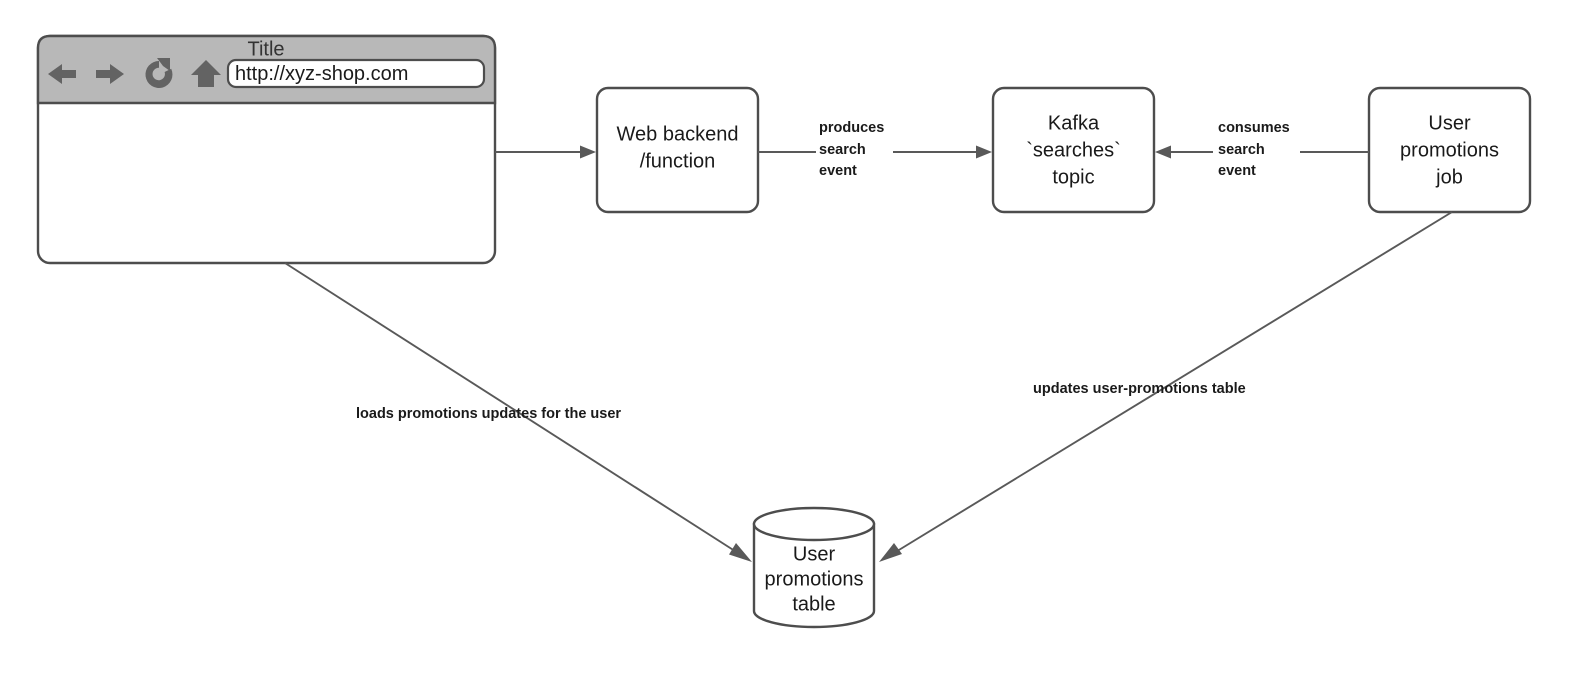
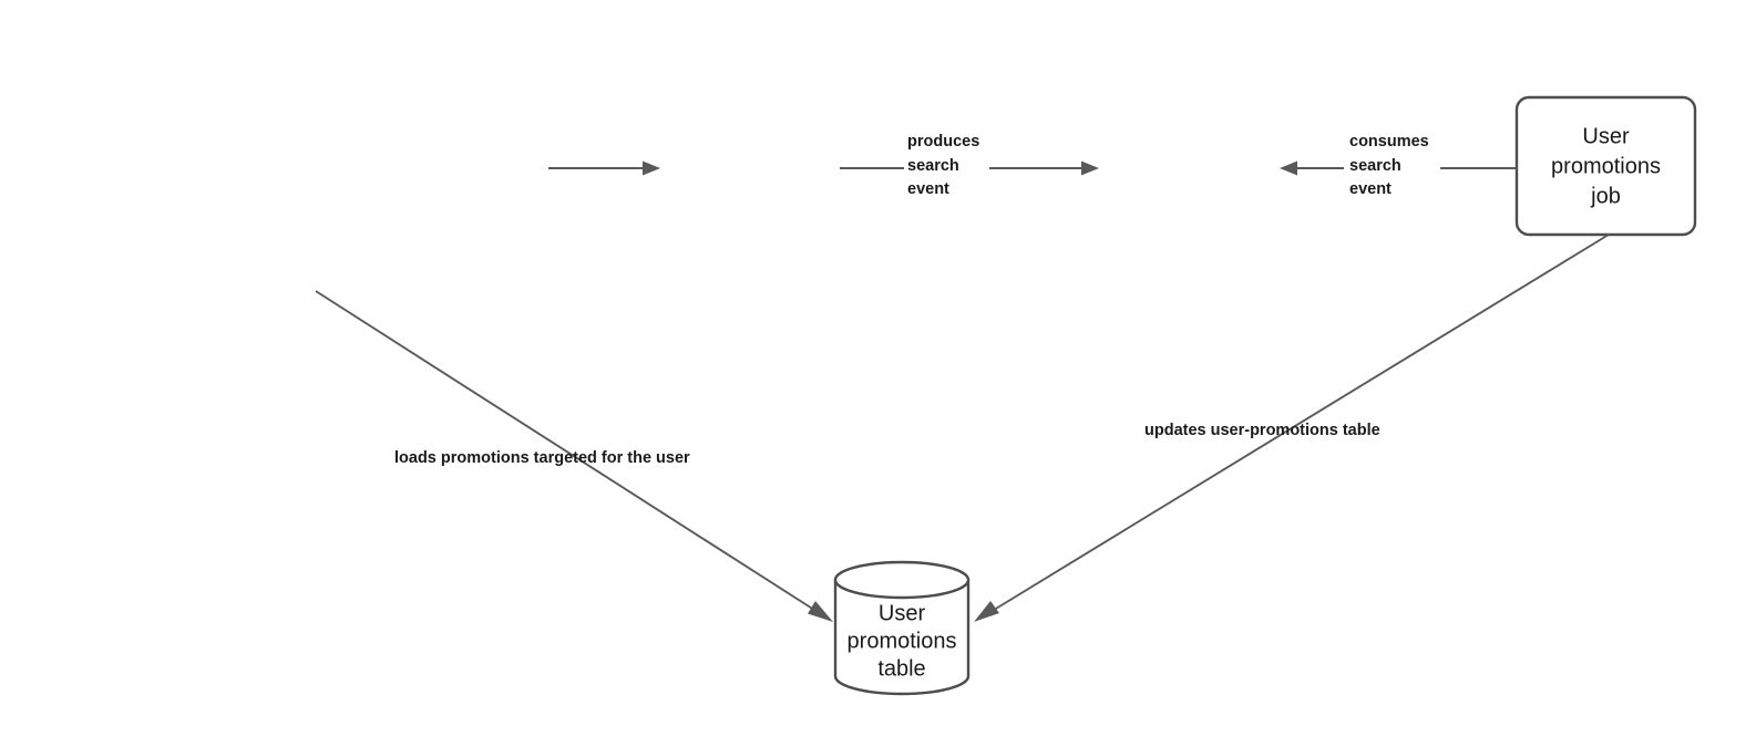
- Title
- http://xyz-shop.com
- Web backend
- /function
- Kafka
- `searches`
- topic
  User
  promotions
  job
  User
  promotions
  table
  produces
  search
  event
  consumes
  search
  event
- loads promotions updates for the user
+ loads promotions targeted for the user
  updates user-promotions table
